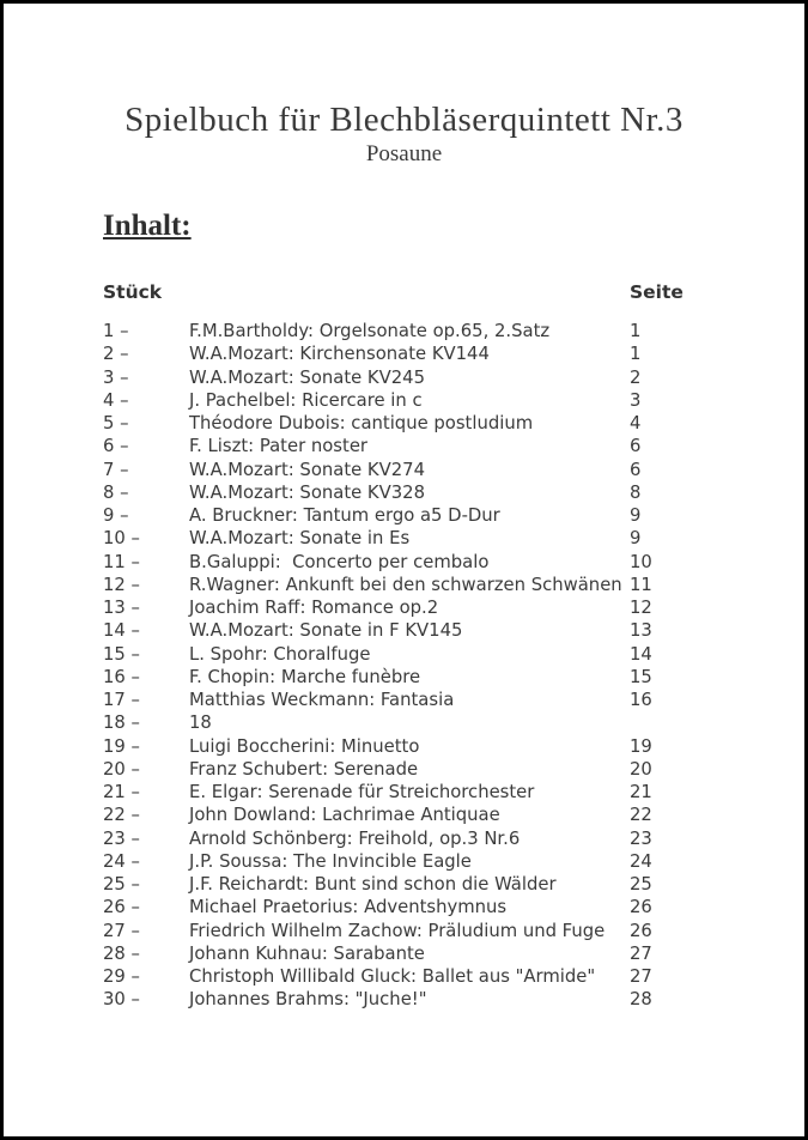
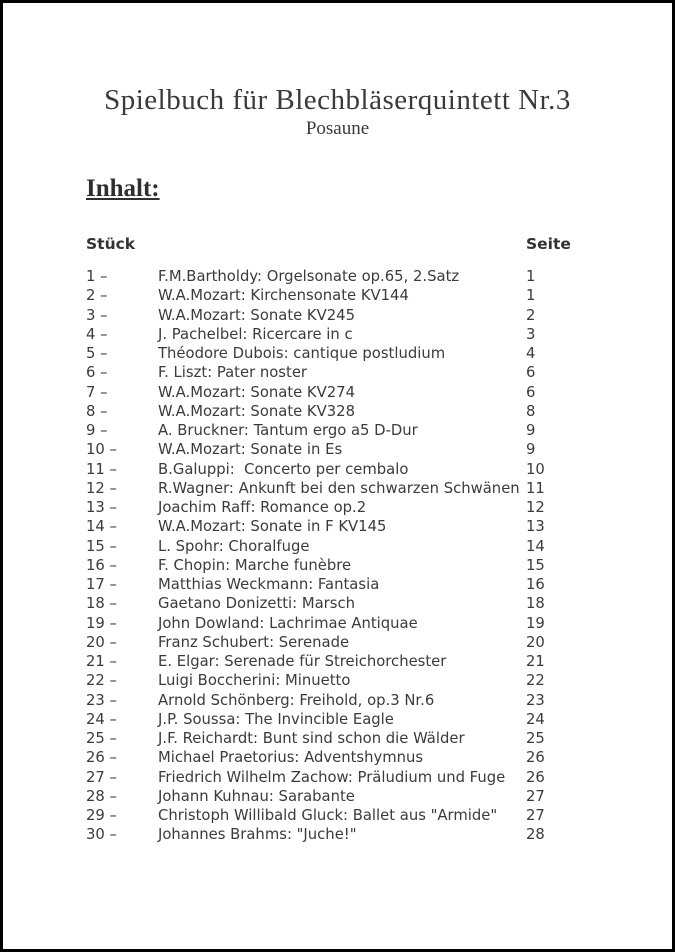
  Spielbuch für Blechbläserquintett Nr.3
  Posaune
  Inhalt:
  Stück
  Seite
  1 –
  F.M.Bartholdy: Orgelsonate op.65, 2.Satz
  1
  2 –
  W.A.Mozart: Kirchensonate KV144
  1
  3 –
  W.A.Mozart: Sonate KV245
  2
  4 –
  J. Pachelbel: Ricercare in c
  3
  5 –
  Théodore Dubois: cantique postludium
  4
  6 –
  F. Liszt: Pater noster
  6
  7 –
  W.A.Mozart: Sonate KV274
  6
  8 –
  W.A.Mozart: Sonate KV328
  8
  9 –
  A. Bruckner: Tantum ergo a5 D-Dur
  9
  10 –
  W.A.Mozart: Sonate in Es
  9
  11 –
  B.Galuppi: Concerto per cembalo
  10
  12 –
  R.Wagner: Ankunft bei den schwarzen Schwänen
  11
  13 –
  Joachim Raff: Romance op.2
  12
  14 –
  W.A.Mozart: Sonate in F KV145
  13
  15 –
  L. Spohr: Choralfuge
  14
  16 –
  F. Chopin: Marche funèbre
  15
  17 –
  Matthias Weckmann: Fantasia
  16
  18 –
+ Gaetano Donizetti: Marsch
  18
  19 –
- Luigi Boccherini: Minuetto
+ John Dowland: Lachrimae Antiquae
  19
  20 –
  Franz Schubert: Serenade
  20
  21 –
  E. Elgar: Serenade für Streichorchester
  21
  22 –
- John Dowland: Lachrimae Antiquae
+ Luigi Boccherini: Minuetto
  22
  23 –
  Arnold Schönberg: Freihold, op.3 Nr.6
  23
  24 –
  J.P. Soussa: The Invincible Eagle
  24
  25 –
  J.F. Reichardt: Bunt sind schon die Wälder
  25
  26 –
  Michael Praetorius: Adventshymnus
  26
  27 –
  Friedrich Wilhelm Zachow: Präludium und Fuge
  26
  28 –
  Johann Kuhnau: Sarabante
  27
  29 –
  Christoph Willibald Gluck: Ballet aus "Armide"
  27
  30 –
  Johannes Brahms: "Juche!"
  28
